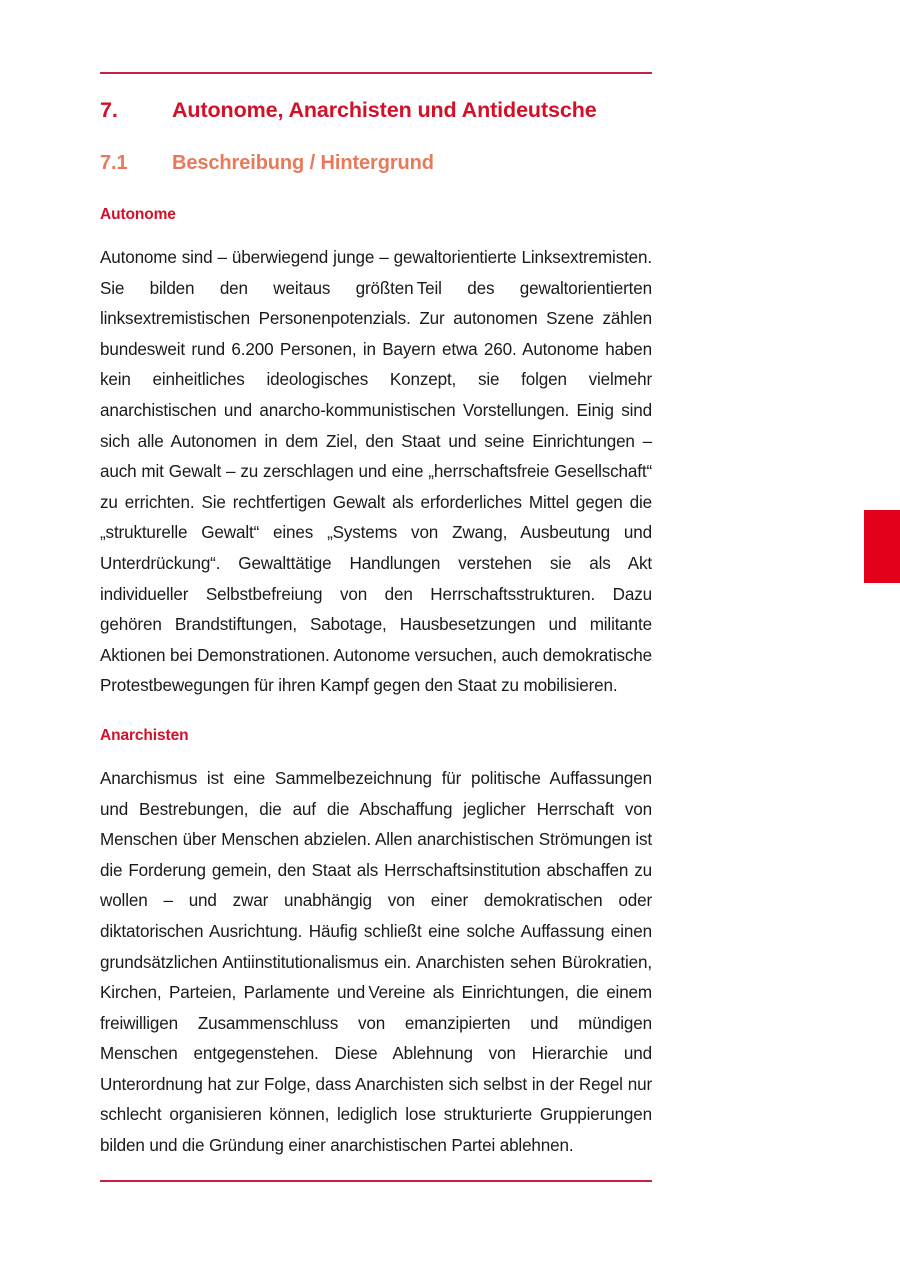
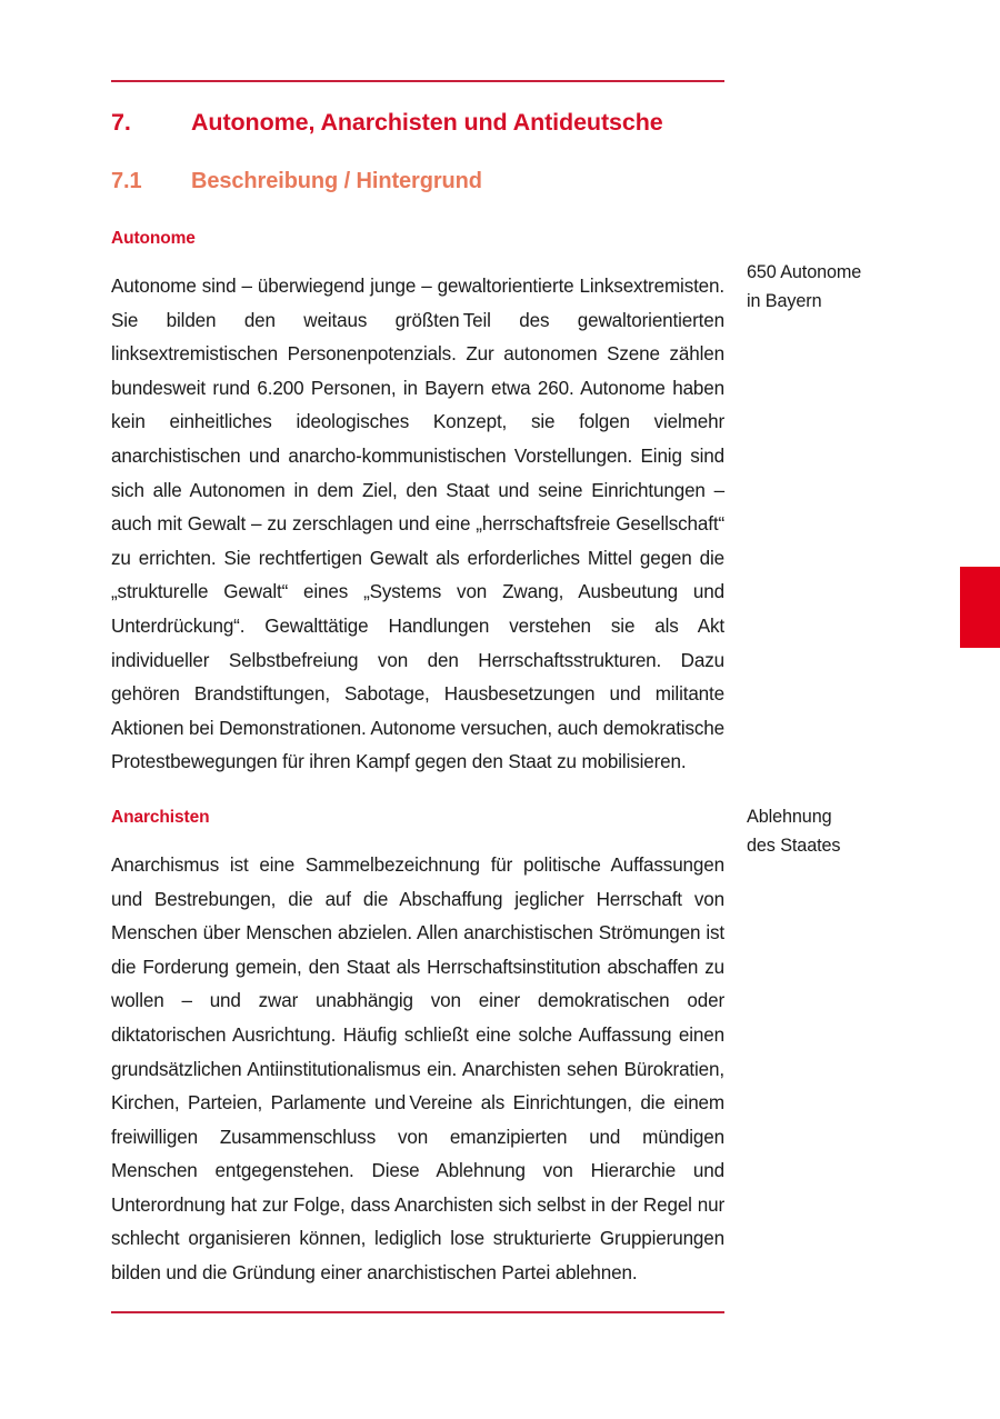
  7.
  Autonome, Anarchisten und Antideutsche
  7.1
  Beschreibung / Hintergrund
  Autonome
  Autonome sind – überwiegend junge – gewaltorientierte Linksextremisten. Sie bilden den weitaus größten Teil des gewaltorientierten linksextremistischen Personenpotenzials. Zur autonomen Szene zählen bundesweit rund 6.200 Personen, in Bayern etwa 260. Autonome haben kein einheitliches ideologisches Konzept, sie folgen vielmehr anarchistischen und anarcho-kommunistischen Vorstellungen. Einig sind sich alle Autonomen in dem Ziel, den Staat und seine Einrichtungen – auch mit Gewalt – zu zerschlagen und eine „herrschaftsfreie Gesellschaft“ zu errichten. Sie rechtfertigen Gewalt als erforderliches Mittel gegen die „strukturelle Gewalt“ eines „Systems von Zwang, Ausbeutung und Unterdrückung“. Gewalttätige Handlungen verstehen sie als Akt individueller Selbstbefreiung von den Herrschaftsstrukturen. Dazu gehören Brandstiftungen, Sabotage, Hausbesetzungen und militante Aktionen bei Demonstrationen. Autonome versuchen, auch demokratische Protestbewegungen für ihren Kampf gegen den Staat zu mobilisieren.
  Anarchisten
  Anarchismus ist eine Sammelbezeichnung für politische Auffassungen und Bestrebungen, die auf die Abschaffung jeglicher Herrschaft von Menschen über Menschen abzielen. Allen anarchistischen Strömungen ist die Forderung gemein, den Staat als Herrschaftsinstitution abschaffen zu wollen – und zwar unabhängig von einer demokratischen oder diktatorischen Ausrichtung. Häufig schließt eine solche Auffassung einen grundsätzlichen Antiinstitutionalismus ein. Anarchisten sehen Bürokratien, Kirchen, Parteien, Parlamente und Vereine als Einrichtungen, die einem freiwilligen Zusammenschluss von emanzipierten und mündigen Menschen entgegenstehen. Diese Ablehnung von Hierarchie und Unterordnung hat zur Folge, dass Anarchisten sich selbst in der Regel nur schlecht organisieren können, lediglich lose strukturierte Gruppierungen bilden und die Gründung einer anarchistischen Partei ablehnen.
+ 650 Autonome
+ in Bayern
+ Ablehnung
+ des Staates
